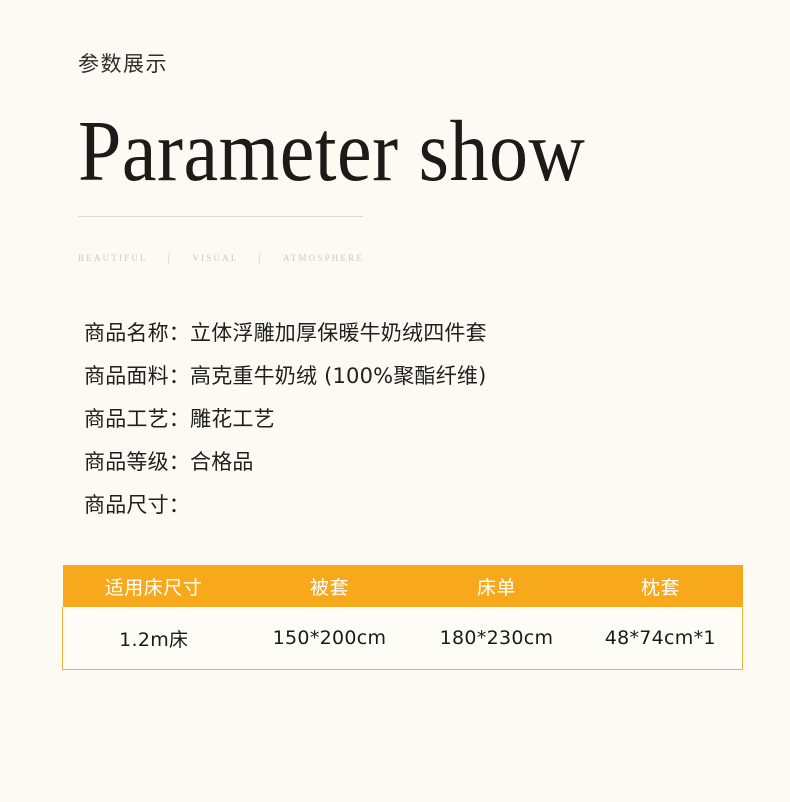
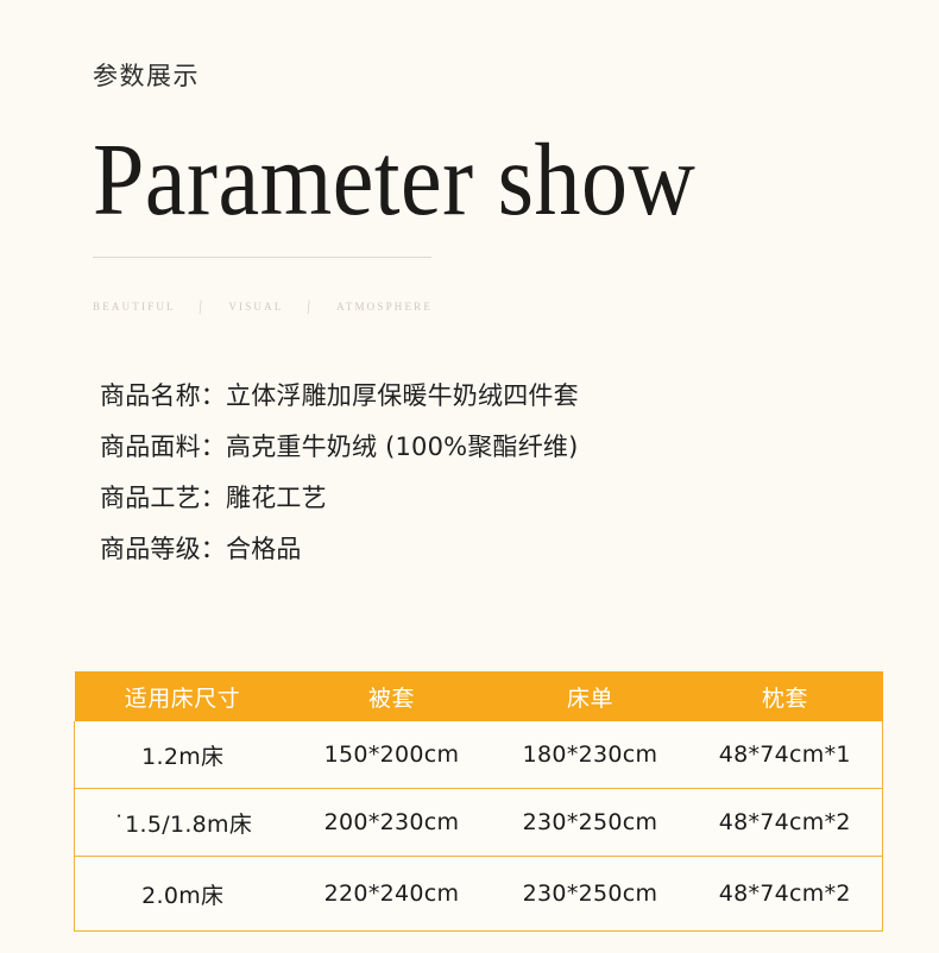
  参数展示
  Parameter show
  商品名称：立体浮雕加厚保暖牛奶绒四件套
  商品面料：高克重牛奶绒 (100%聚酯纤维)
  商品工艺：雕花工艺
  商品等级：合格品
- 商品尺寸：
  适用床尺寸	被套	床单	枕套
  1.2m床	150*200cm	180*230cm	48*74cm*1
+ ˙1.5/1.8m床	200*230cm	230*250cm	48*74cm*2
+ 2.0m床	220*240cm	230*250cm	48*74cm*2
